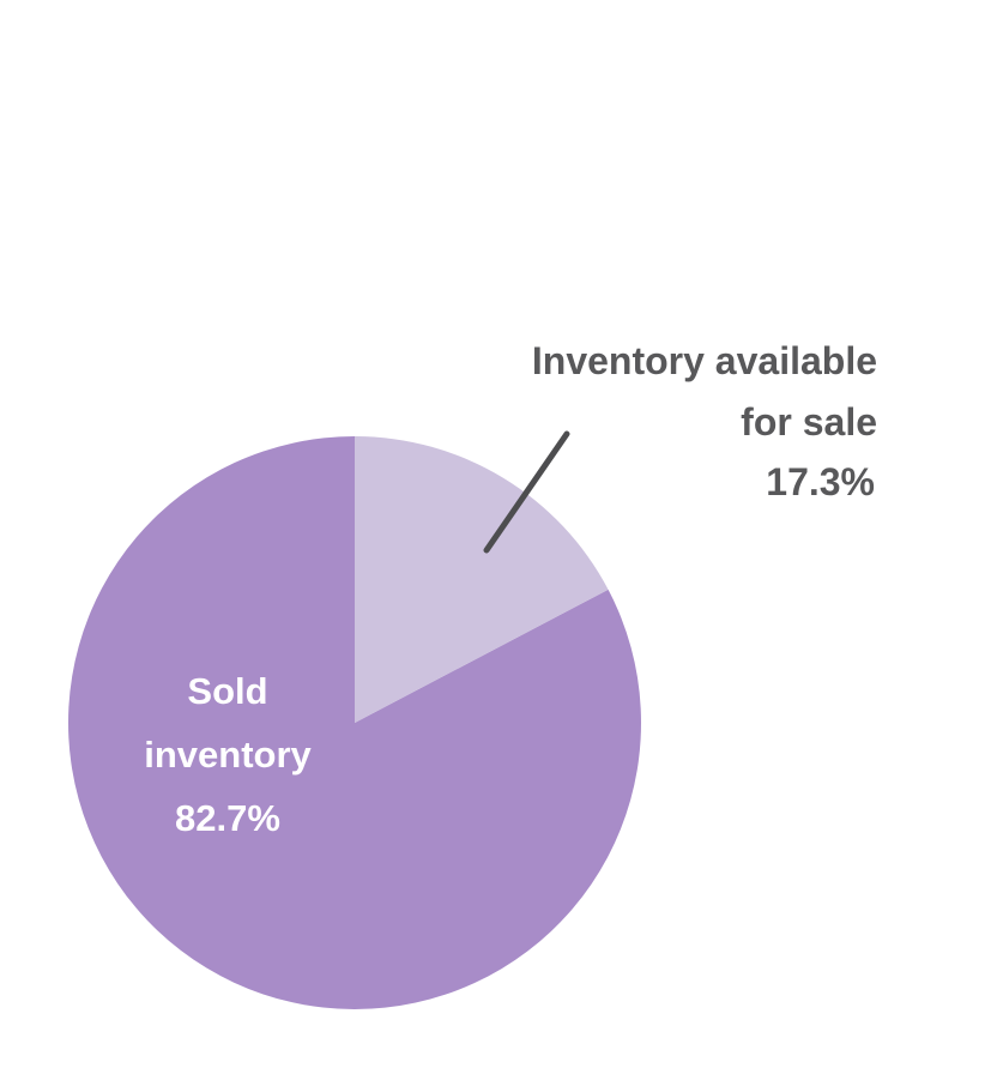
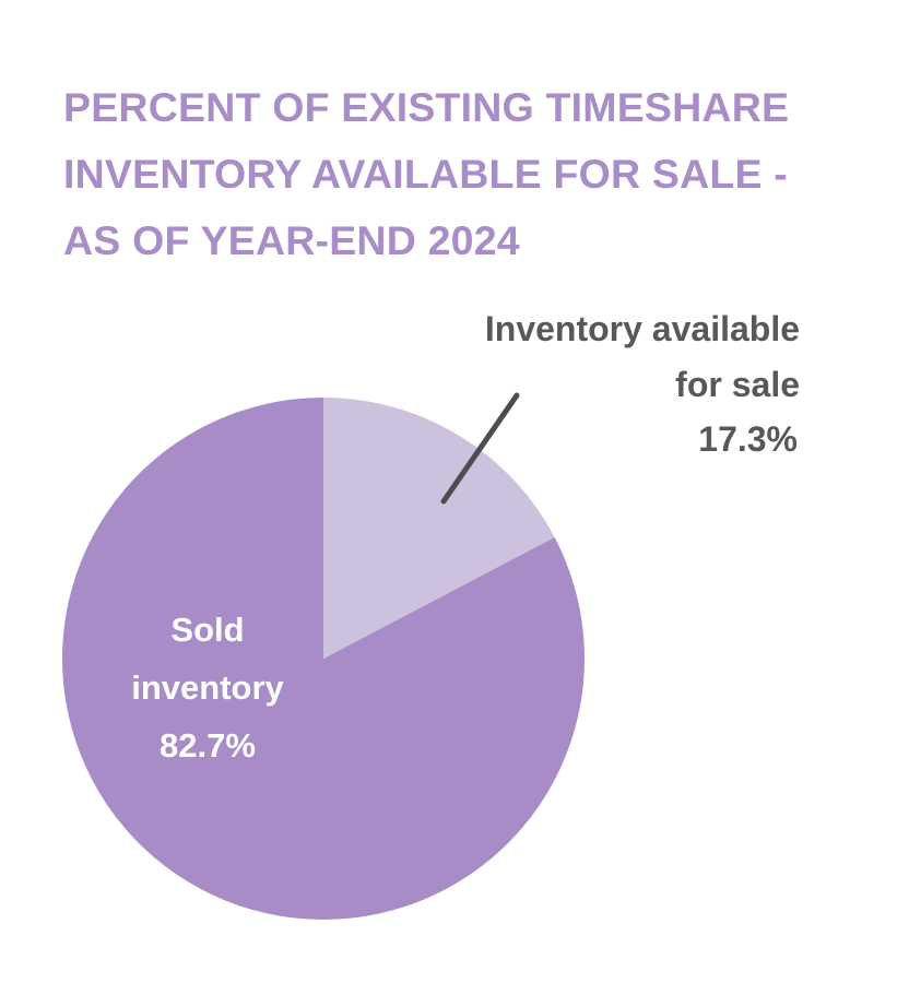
+ PERCENT OF EXISTING TIMESHARE
+ INVENTORY AVAILABLE FOR SALE -
+ AS OF YEAR-END 2024
  Sold
  inventory
  82.7%
  Inventory available
  for sale
  17.3%
